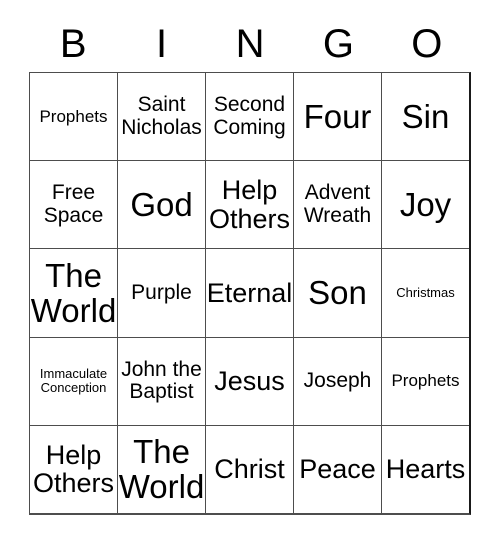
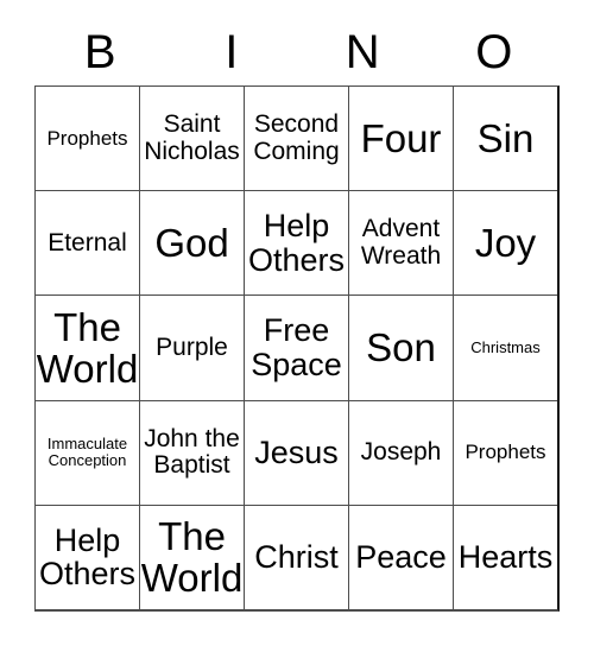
  B
  I
  N
- G
  O
  Prophets
  Saint Nicholas
  Second Coming
  Four
  Sin
- Free Space
+ Eternal
  God
  Help Others
  Advent Wreath
  Joy
  The World
  Purple
- Eternal
+ Free Space
  Son
  Christmas
  Immaculate Conception
  John the Baptist
  Jesus
  Joseph
  Prophets
  Help Others
  The World
  Christ
  Peace
  Hearts
